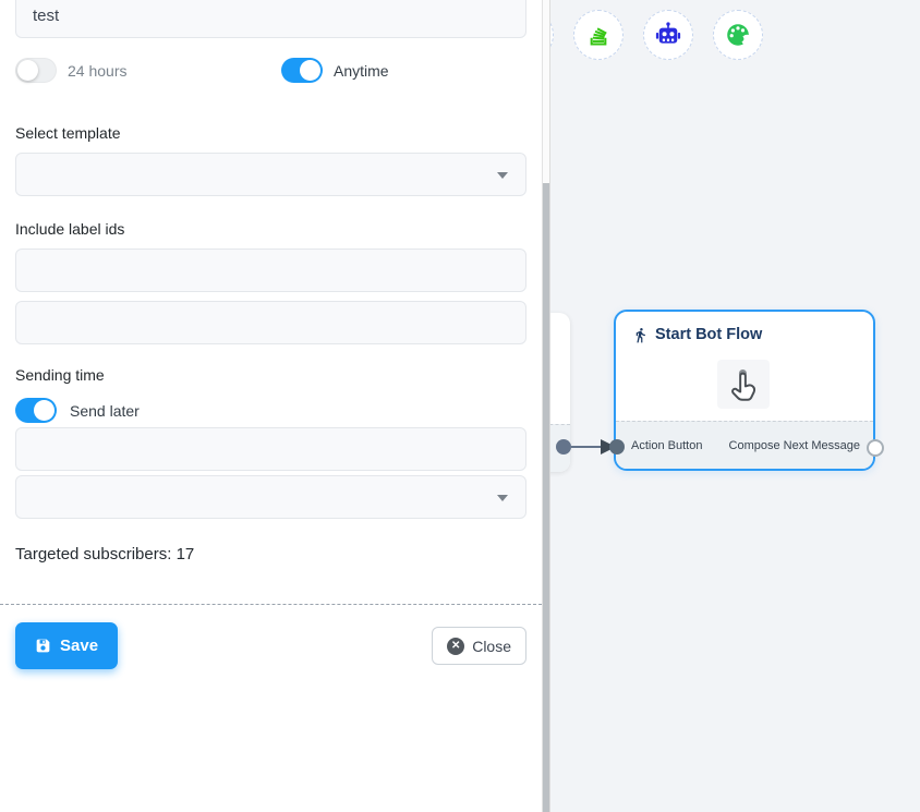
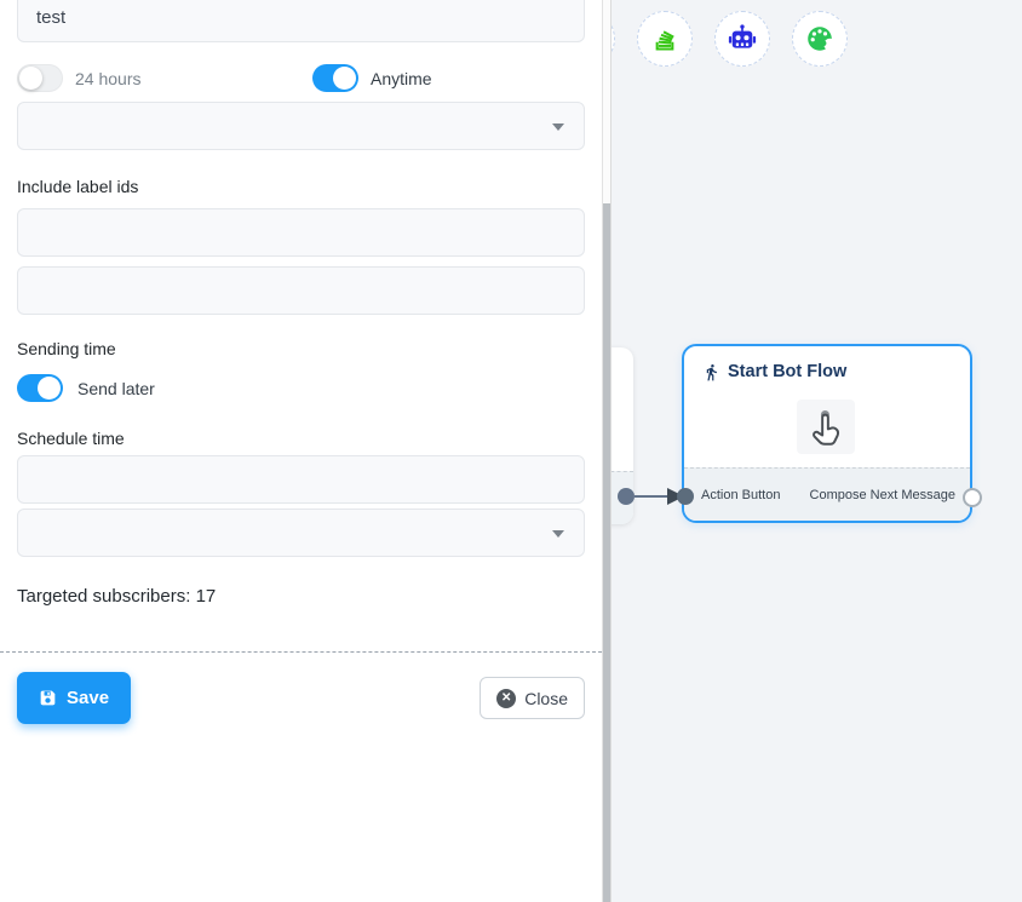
  Start Bot Flow
  Action Button
  Compose Next Message
  test
  24 hours
  Anytime
- Select template
  Include label ids
  Sending time
  Send later
+ Schedule time
  Targeted subscribers: 17
  Save
  ✕
  Close
